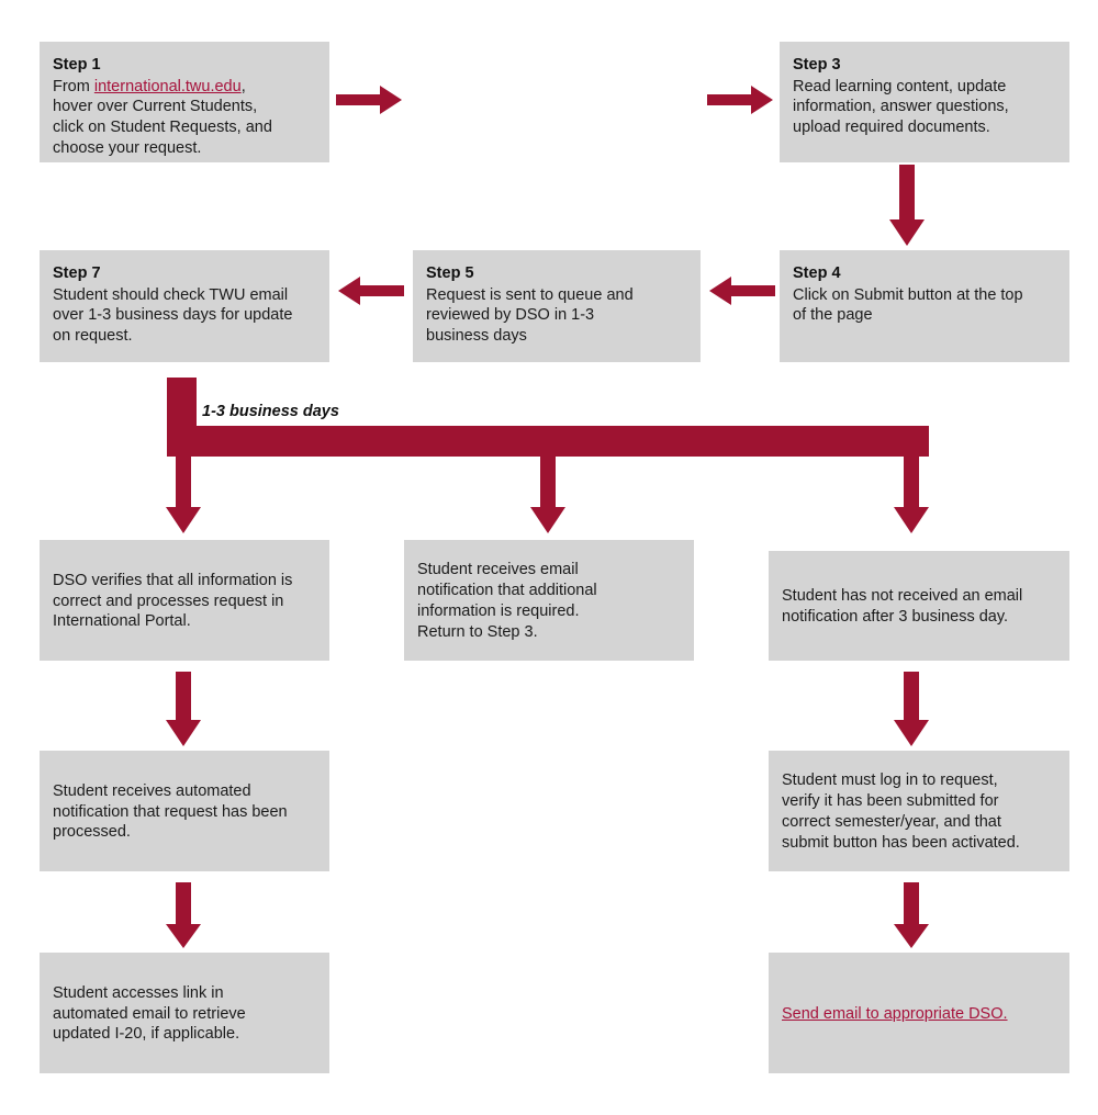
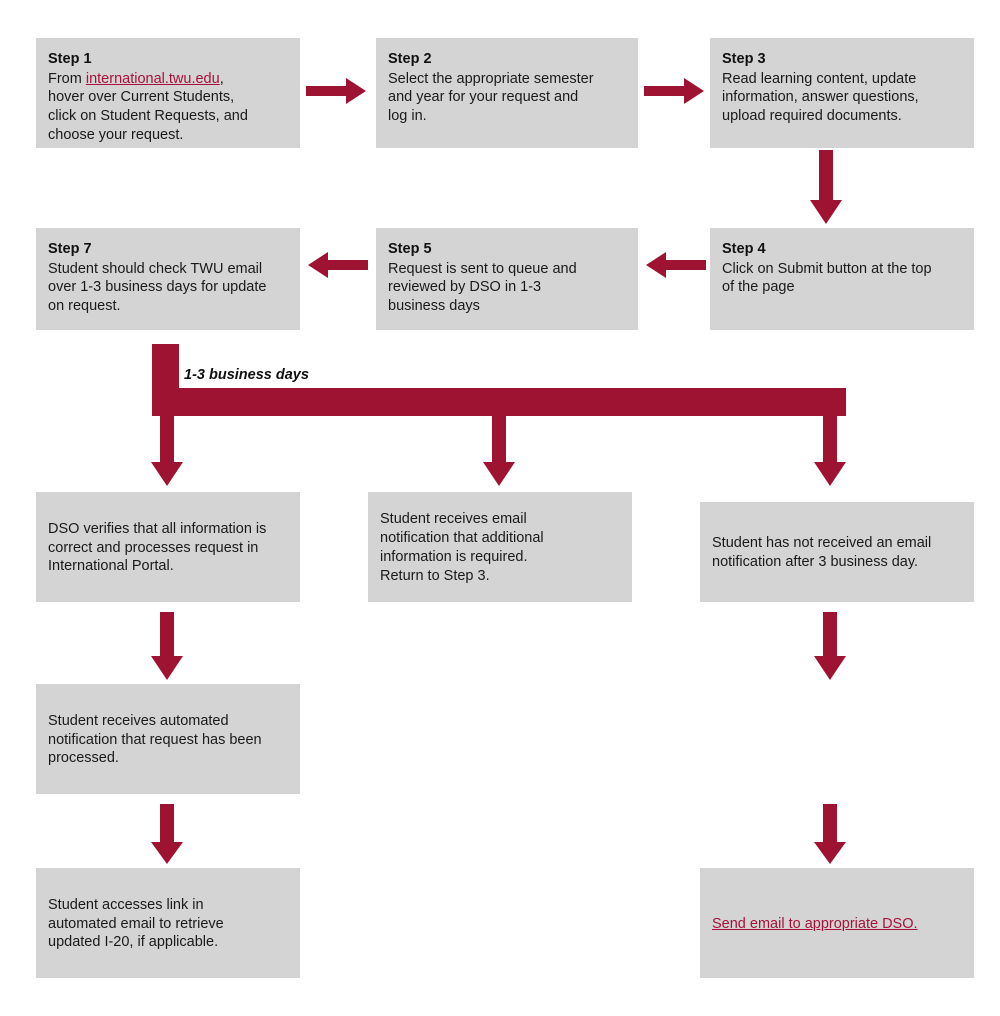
  Step 1
  From international.twu.edu,
  hover over Current Students,
  click on Student Requests, and
  choose your request.
+ Step 2
+ Select the appropriate semester
+ and year for your request and
+ log in.
  Step 3
  Read learning content, update
  information, answer questions,
  upload required documents.
  Step 7
  Student should check TWU email
  over 1-3 business days for update
  on request.
  Step 5
  Request is sent to queue and
  reviewed by DSO in 1-3
  business days
  Step 4
  Click on Submit button at the top
  of the page
  1-3 business days
  DSO verifies that all information is
  correct and processes request in
  International Portal.
  Student receives email
  notification that additional
  information is required.
  Return to Step 3.
  Student has not received an email
  notification after 3 business day.
  Student receives automated
  notification that request has been
  processed.
- Student must log in to request,
- verify it has been submitted for
- correct semester/year, and that
- submit button has been activated.
  Student accesses link in
  automated email to retrieve
  updated I-20, if applicable.
  Send email to appropriate DSO.
